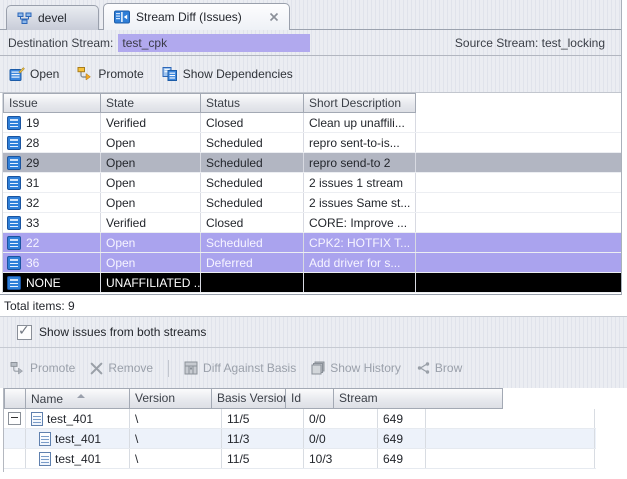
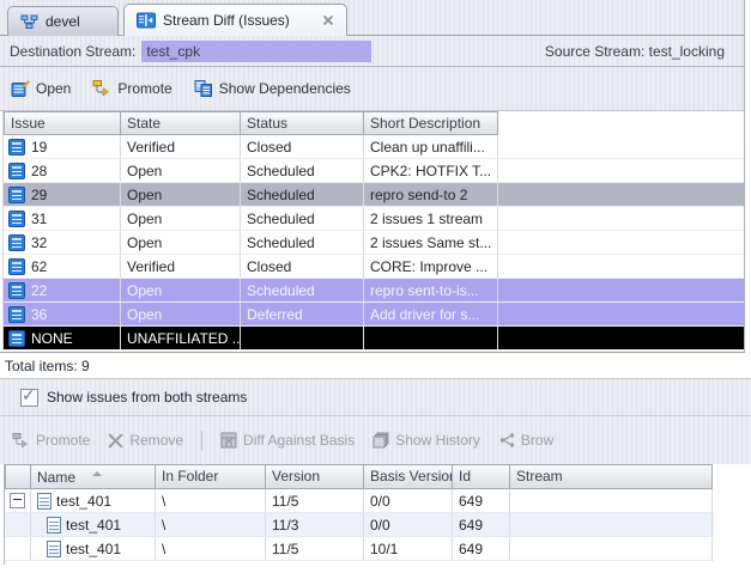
  devel
  Stream Diff (Issues)
  Destination Stream:
  test_cpk
  Source Stream: test_locking
  Open
  Promote
  Show Dependencies
  Issue
  State
  Status
  Short Description
  19
  Verified
  Closed
  Clean up unaffili...
  28
  Open
  Scheduled
- repro sent-to-is...
+ CPK2: HOTFIX T...
  29
  Open
  Scheduled
  repro send-to 2
  31
  Open
  Scheduled
  2 issues 1 stream
  32
  Open
  Scheduled
  2 issues Same st...
- 33
+ 62
  Verified
  Closed
  CORE: Improve ...
  22
  Open
  Scheduled
- CPK2: HOTFIX T...
+ repro sent-to-is...
  36
  Open
  Deferred
  Add driver for s...
  NONE
  UNAFFILIATED ..
  Total items: 9
  Show issues from both streams
  Promote
  Remove
  Diff Against Basis
  Show History
  Brow
  Name
+ In Folder
  Version
  Basis Versio
  Id
  Stream
  test_401
  \
  11/5
  0/0
  649
  test_401
  \
  11/3
  0/0
  649
  test_401
  \
  11/5
- 10/3
+ 10/1
  649
